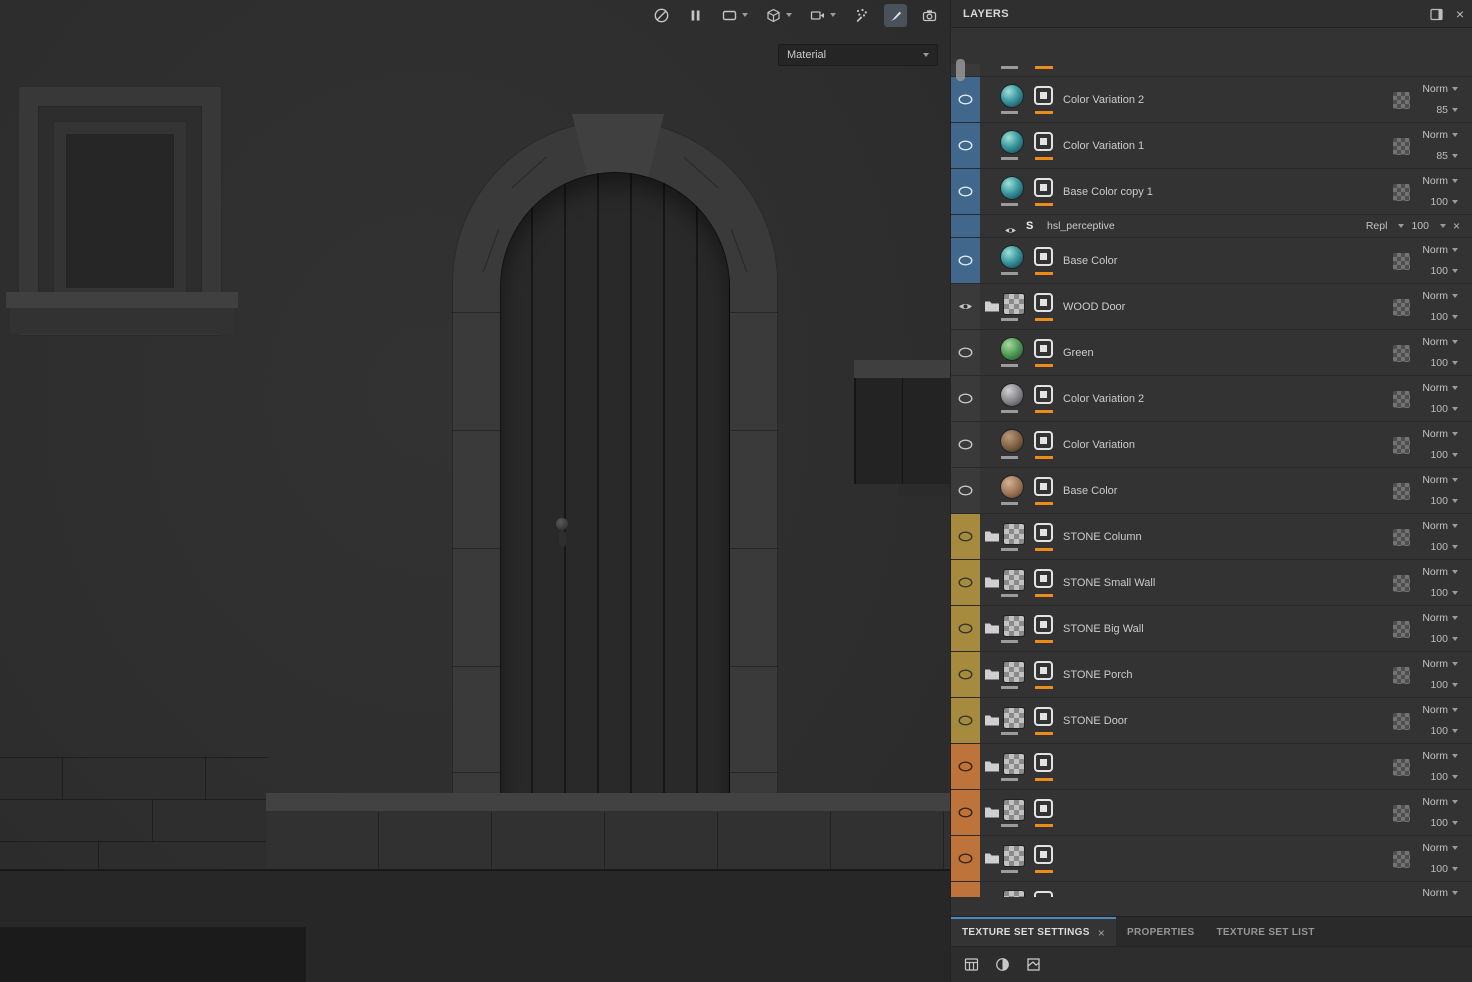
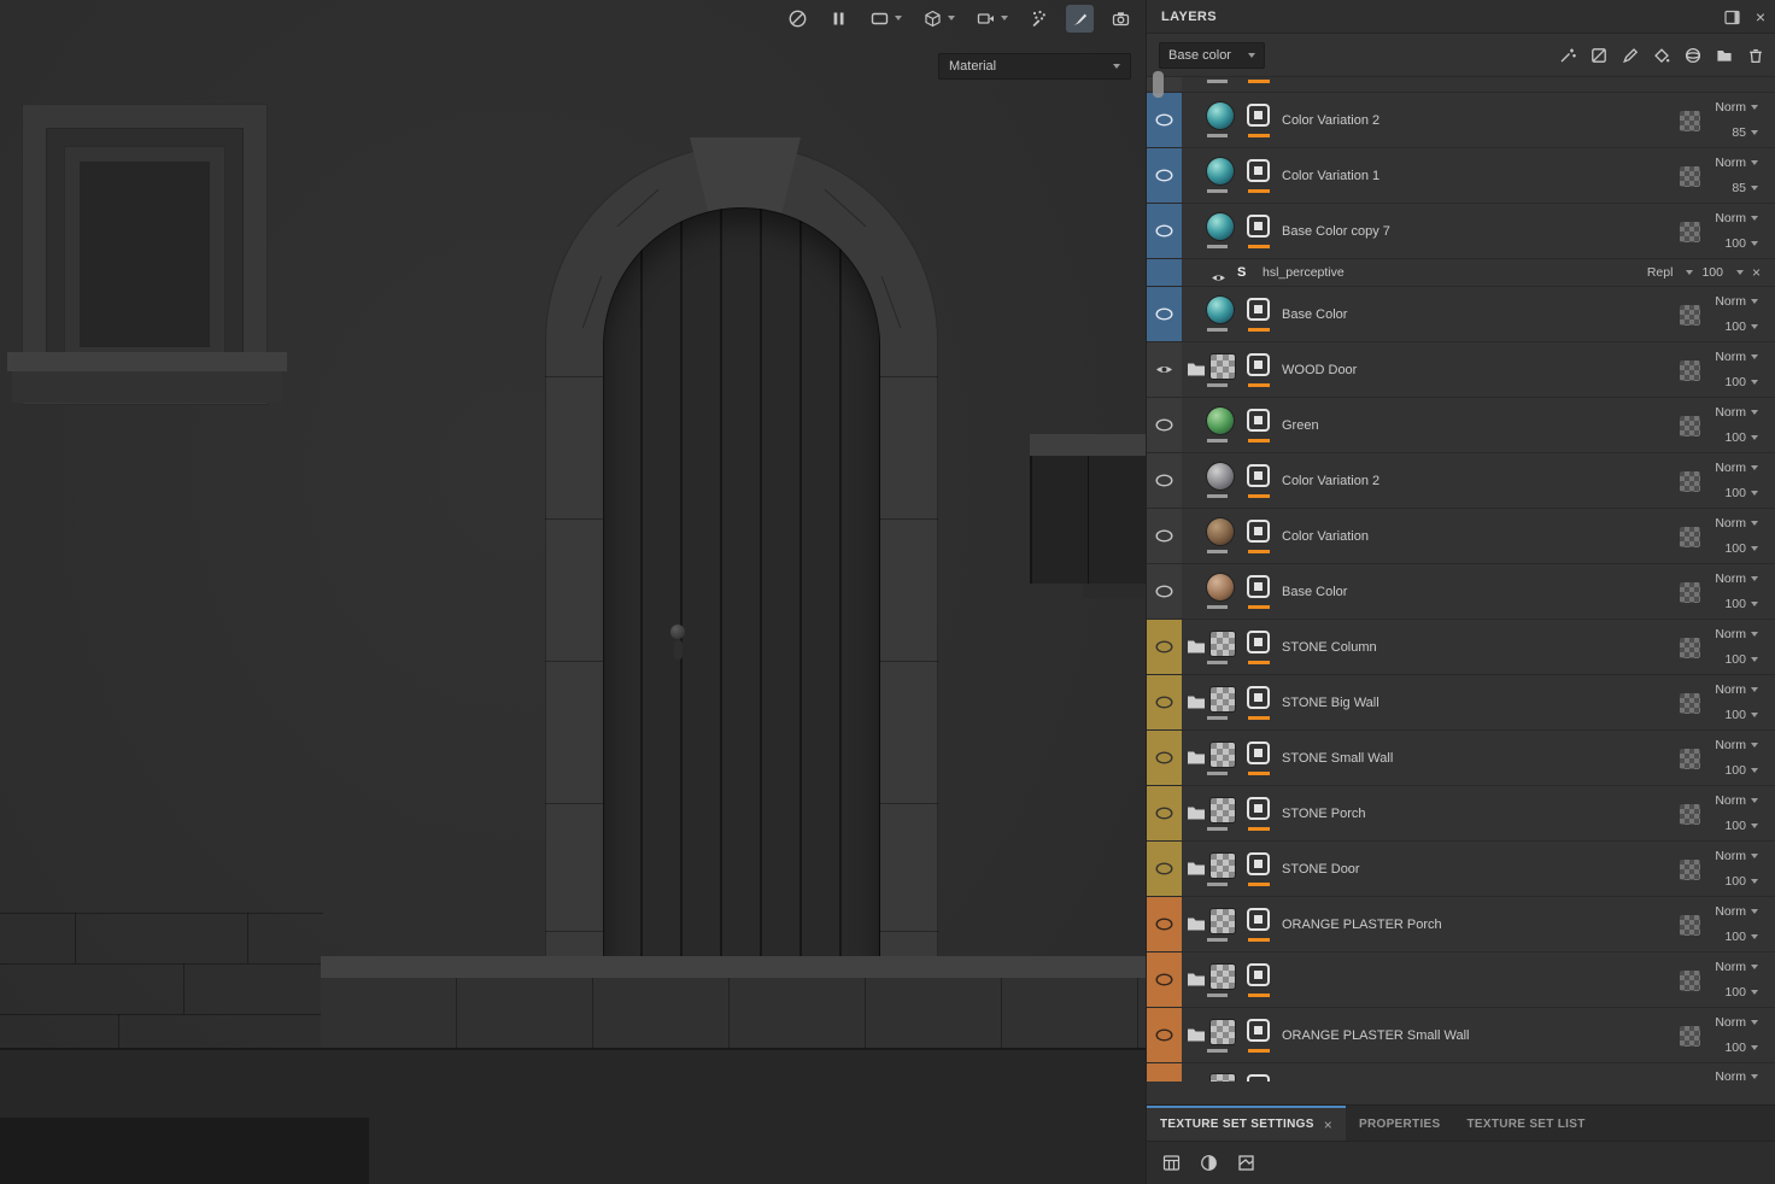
  Material
  LAYERS
  ×
+ Base color
  Color Variation 2
  Norm
  85
  Color Variation 1
  Norm
  85
- Base Color copy 1
+ Base Color copy 7
  Norm
  100
  S
  hsl_perceptive
  Repl
  100
  ×
  Base Color
  Norm
  100
  WOOD Door
  Norm
  100
  Green
  Norm
  100
  Color Variation 2
  Norm
  100
  Color Variation
  Norm
  100
  Base Color
  Norm
  100
  STONE Column
  Norm
  100
- STONE Small Wall
+ STONE Big Wall
  Norm
  100
- STONE Big Wall
+ STONE Small Wall
  Norm
  100
  STONE Porch
  Norm
  100
  STONE Door
  Norm
  100
+ ORANGE PLASTER Porch
  Norm
  100
  Norm
  100
+ ORANGE PLASTER Small Wall
  Norm
  100
  Norm
  TEXTURE SET SETTINGS
  ×
  PROPERTIES
  TEXTURE SET LIST
